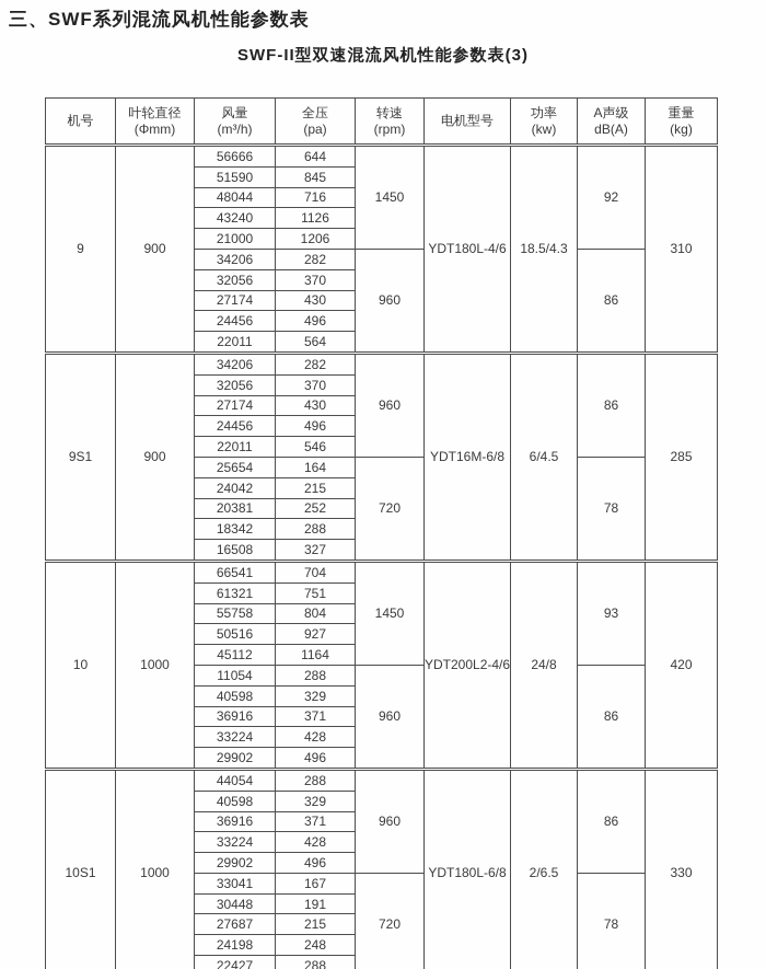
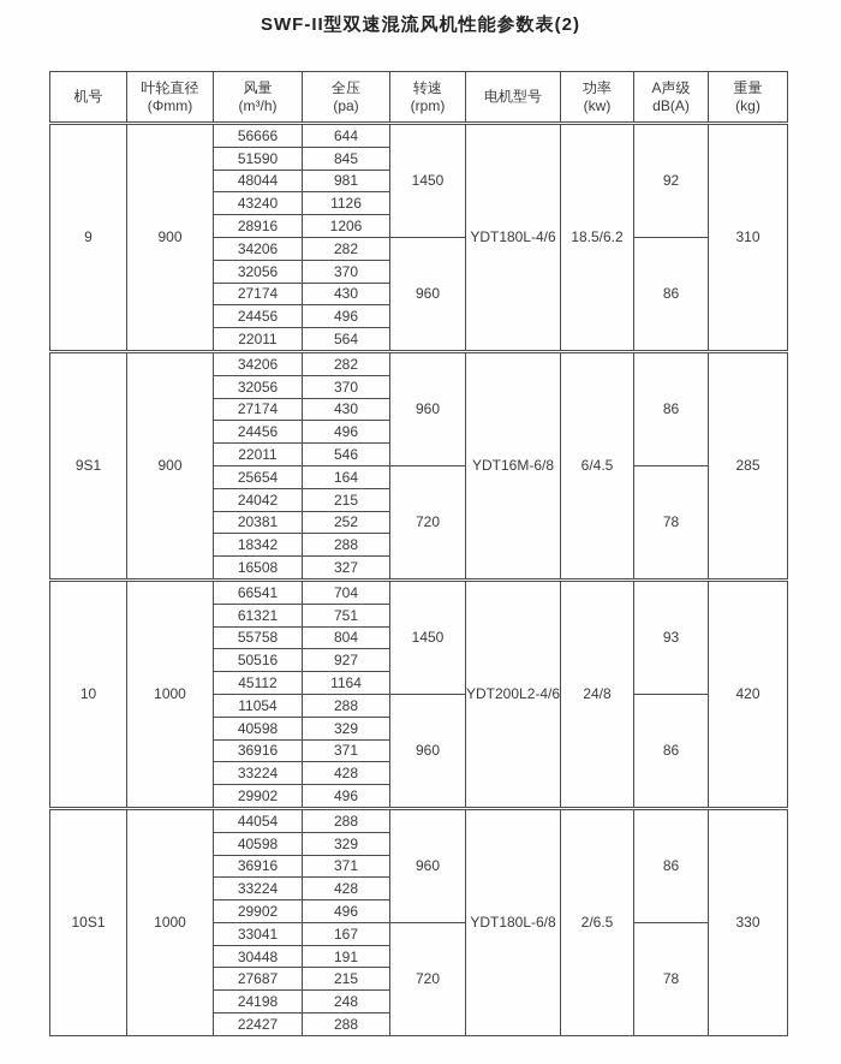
- 三、SWF系列混流风机性能参数表
- SWF-II型双速混流风机性能参数表(3)
+ SWF-II型双速混流风机性能参数表(2)
  机号	叶轮直径(Φmm)	风量(m³/h)	全压(pa)	转速(rpm)	电机型号	功率(kw)	A声级dB(A)	重量(kg)
- 9	900	56666	644	1450	YDT180L-4/6	18.5/4.3	92	310
+ 9	900	56666	644	1450	YDT180L-4/6	18.5/6.2	92	310
  51590	845
- 48044	716
+ 48044	981
  43240	1126
- 21000	1206
+ 28916	1206
  34206	282	960	86
  32056	370
  27174	430
  24456	496
  22011	564
  9S1	900	34206	282	960	YDT16M-6/8	6/4.5	86	285
  32056	370
  27174	430
  24456	496
  22011	546
  25654	164	720	78
  24042	215
  20381	252
  18342	288
  16508	327
  10	1000	66541	704	1450	YDT200L2-4/6	24/8	93	420
  61321	751
  55758	804
  50516	927
  45112	1164
  11054	288	960	86
  40598	329
  36916	371
  33224	428
  29902	496
  10S1	1000	44054	288	960	YDT180L-6/8	2/6.5	86	330
  40598	329
  36916	371
  33224	428
  29902	496
  33041	167	720	78
  30448	191
  27687	215
  24198	248
  22427	288
